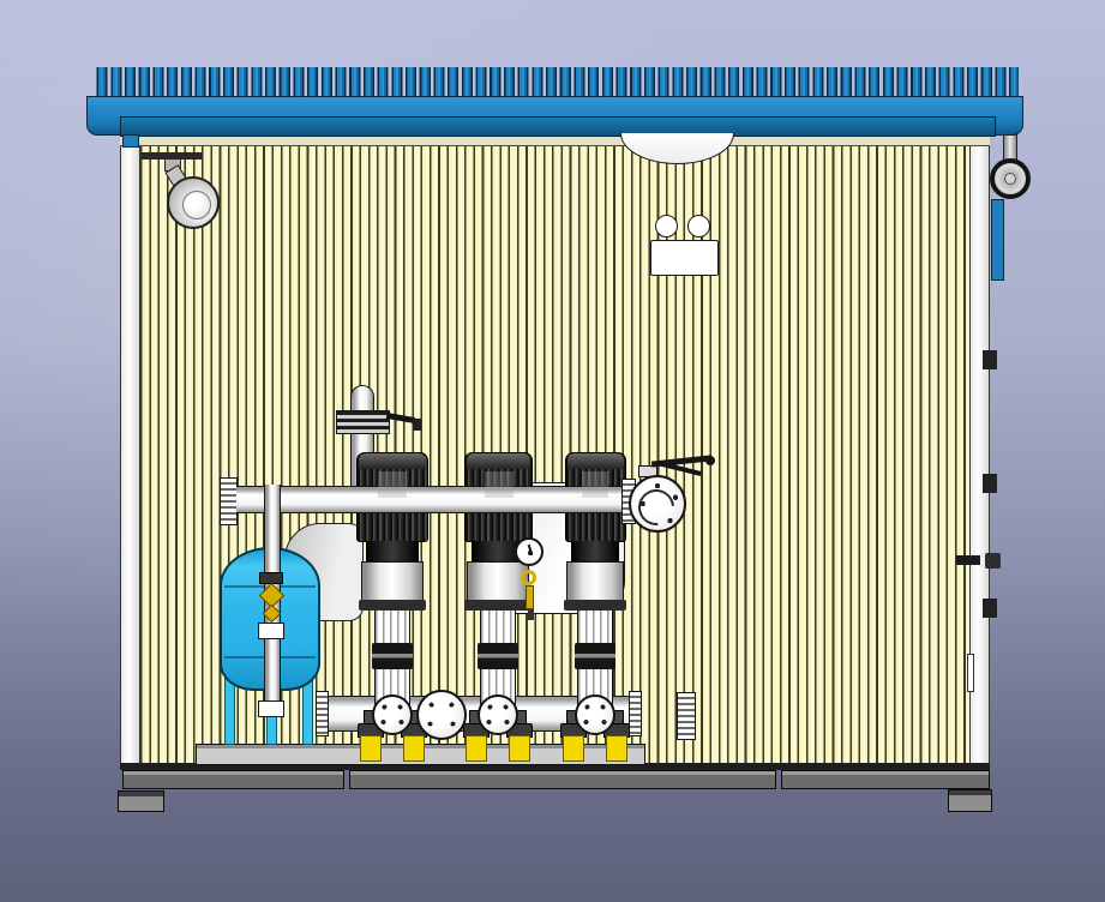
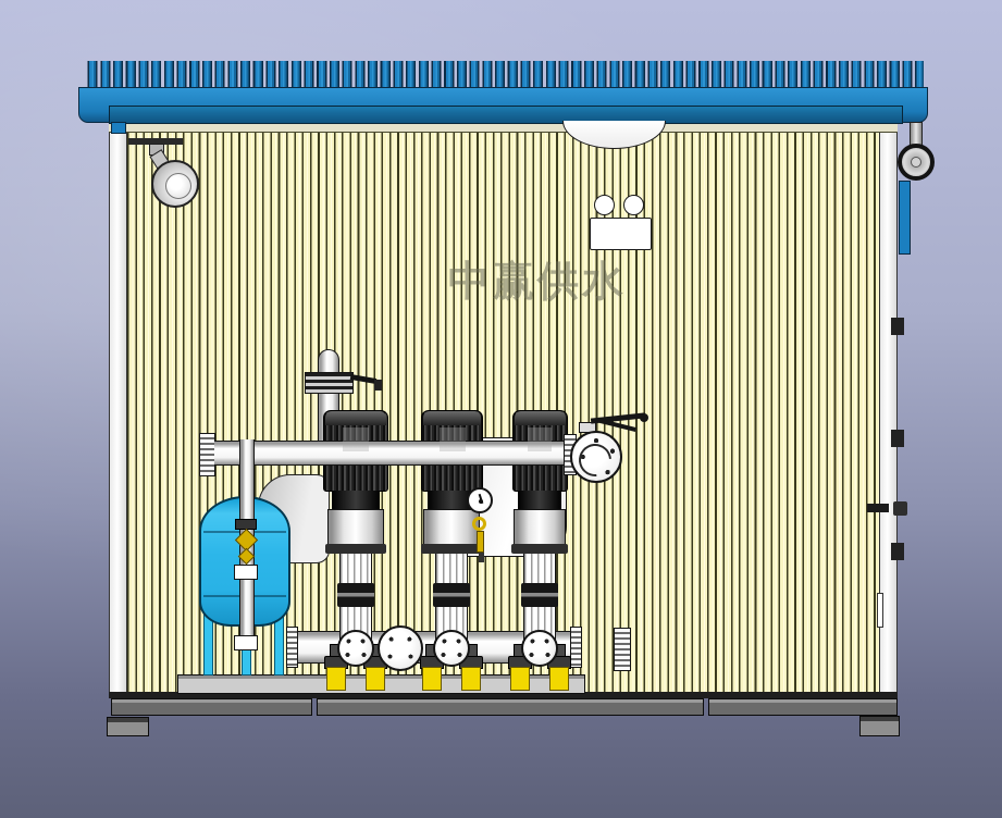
+ 中赢供水
